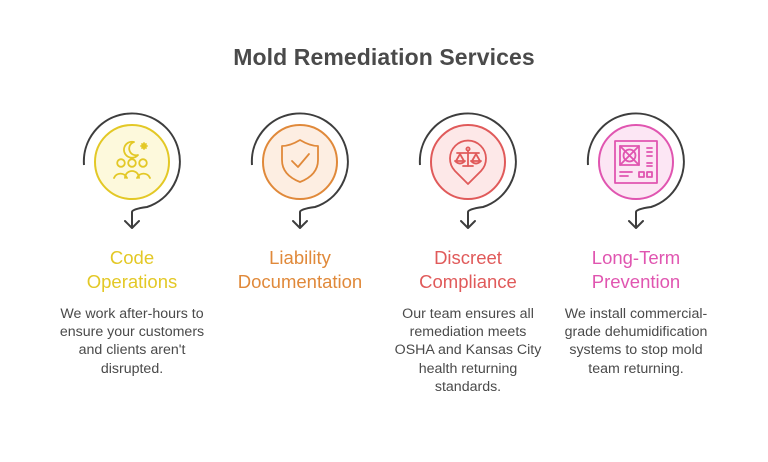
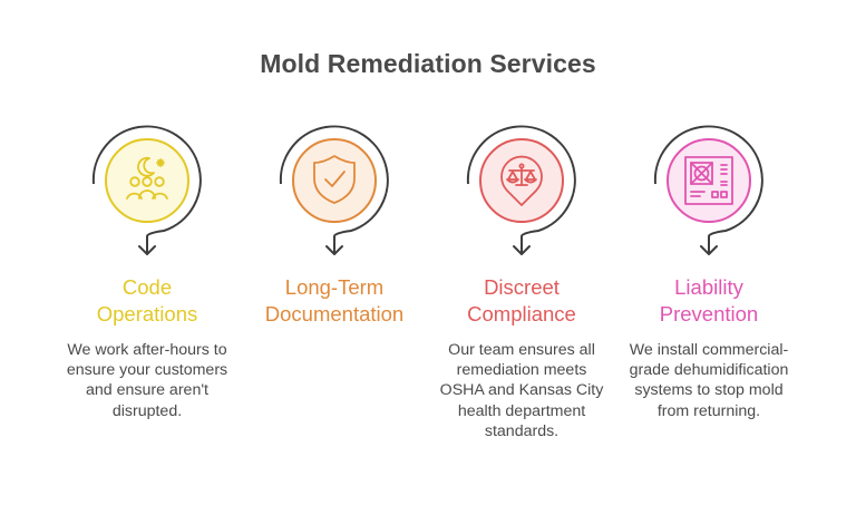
  Mold Remediation Services
  Code
  Operations
- We work after-hours to ensure your customers and clients aren't disrupted.
+ We work after-hours to ensure your customers and ensure aren't disrupted.
- Liability
+ Long-Term
  Documentation
  Discreet
  Compliance
- Our team ensures all remediation meets OSHA and Kansas City health returning standards.
+ Our team ensures all remediation meets OSHA and Kansas City health department standards.
- Long-Term
+ Liability
  Prevention
- We install commercial-grade dehumidification systems to stop mold team returning.
+ We install commercial-grade dehumidification systems to stop mold from returning.
